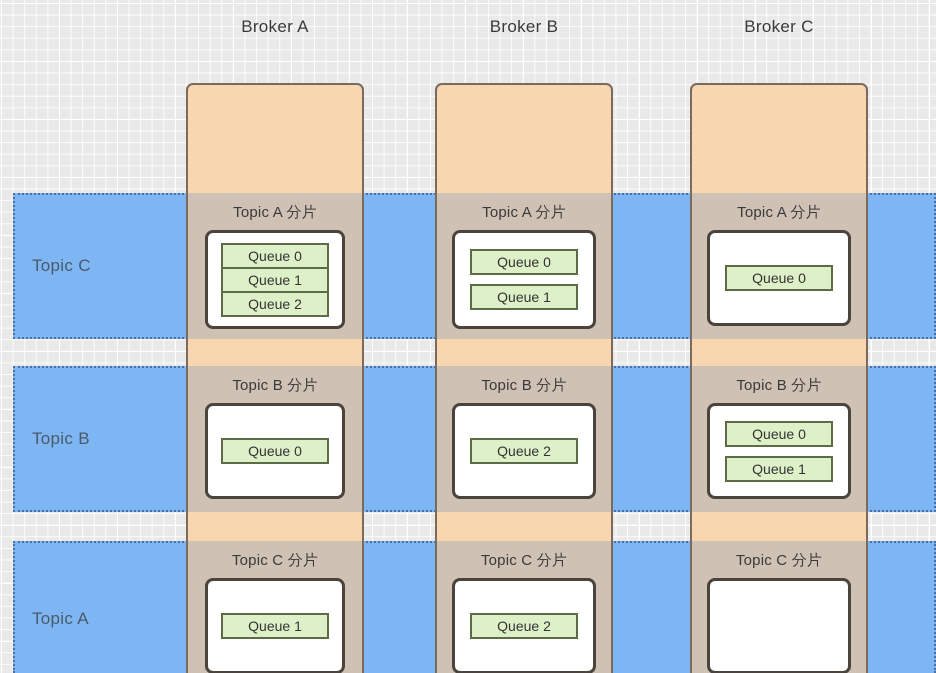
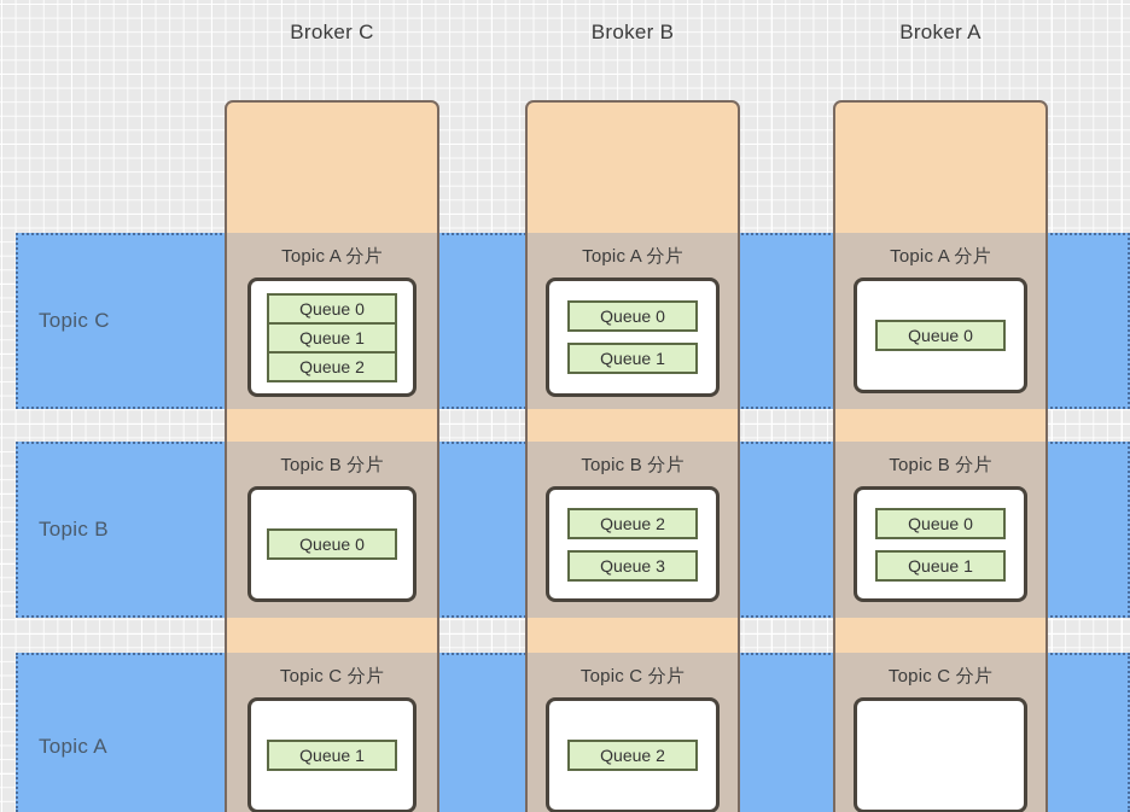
  Topic C
  Topic B
  Topic A
- Broker A
+ Broker C
  Broker B
- Broker C
+ Broker A
  Topic A 分片
  Queue 0
  Queue 1
  Queue 2
  Topic B 分片
  Queue 0
  Topic C 分片
  Queue 1
  Topic A 分片
  Queue 0
  Queue 1
  Topic B 分片
  Queue 2
+ Queue 3
  Topic C 分片
  Queue 2
  Topic A 分片
  Queue 0
  Topic B 分片
  Queue 0
  Queue 1
  Topic C 分片
